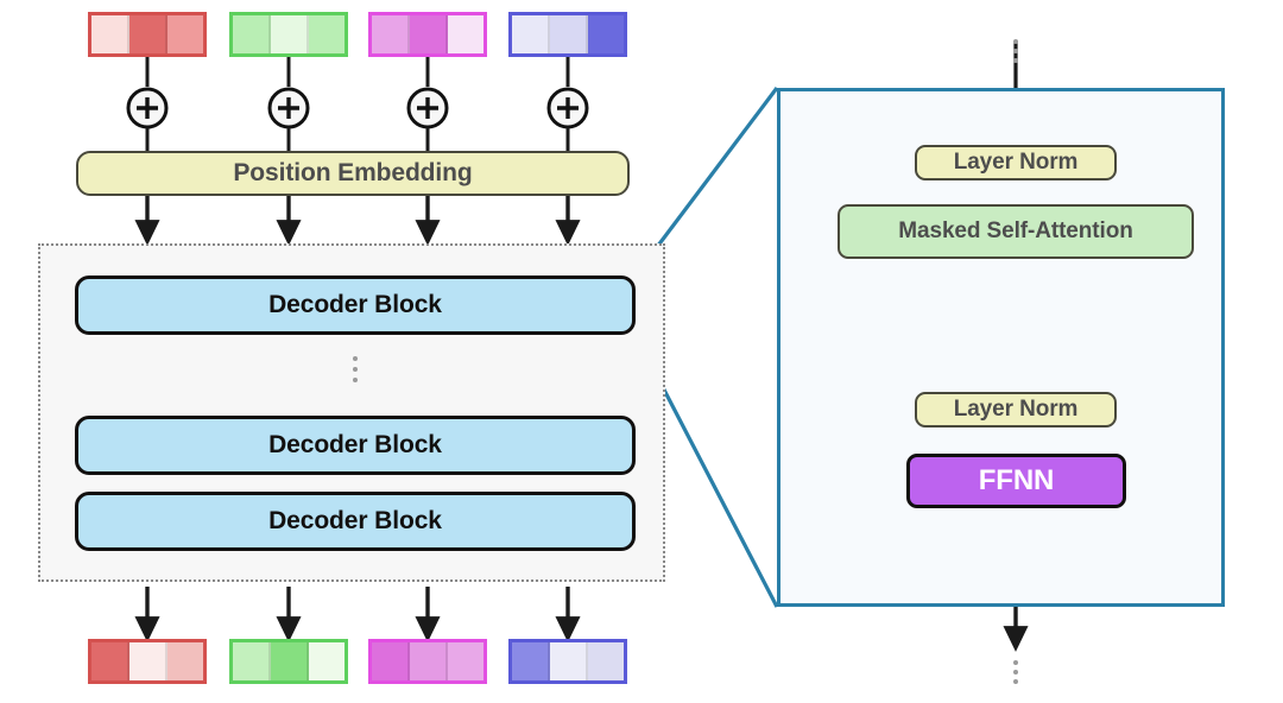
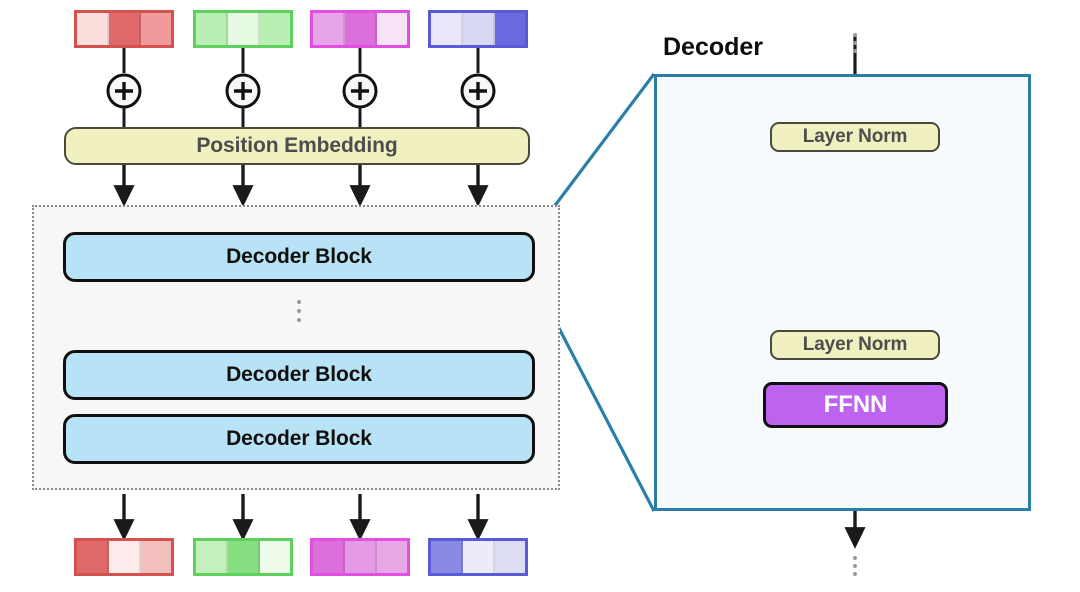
  Position Embedding
  Decoder Block
  Decoder Block
  Decoder Block
+ Decoder
  Layer Norm
- Masked Self-Attention
  Layer Norm
  FFNN
